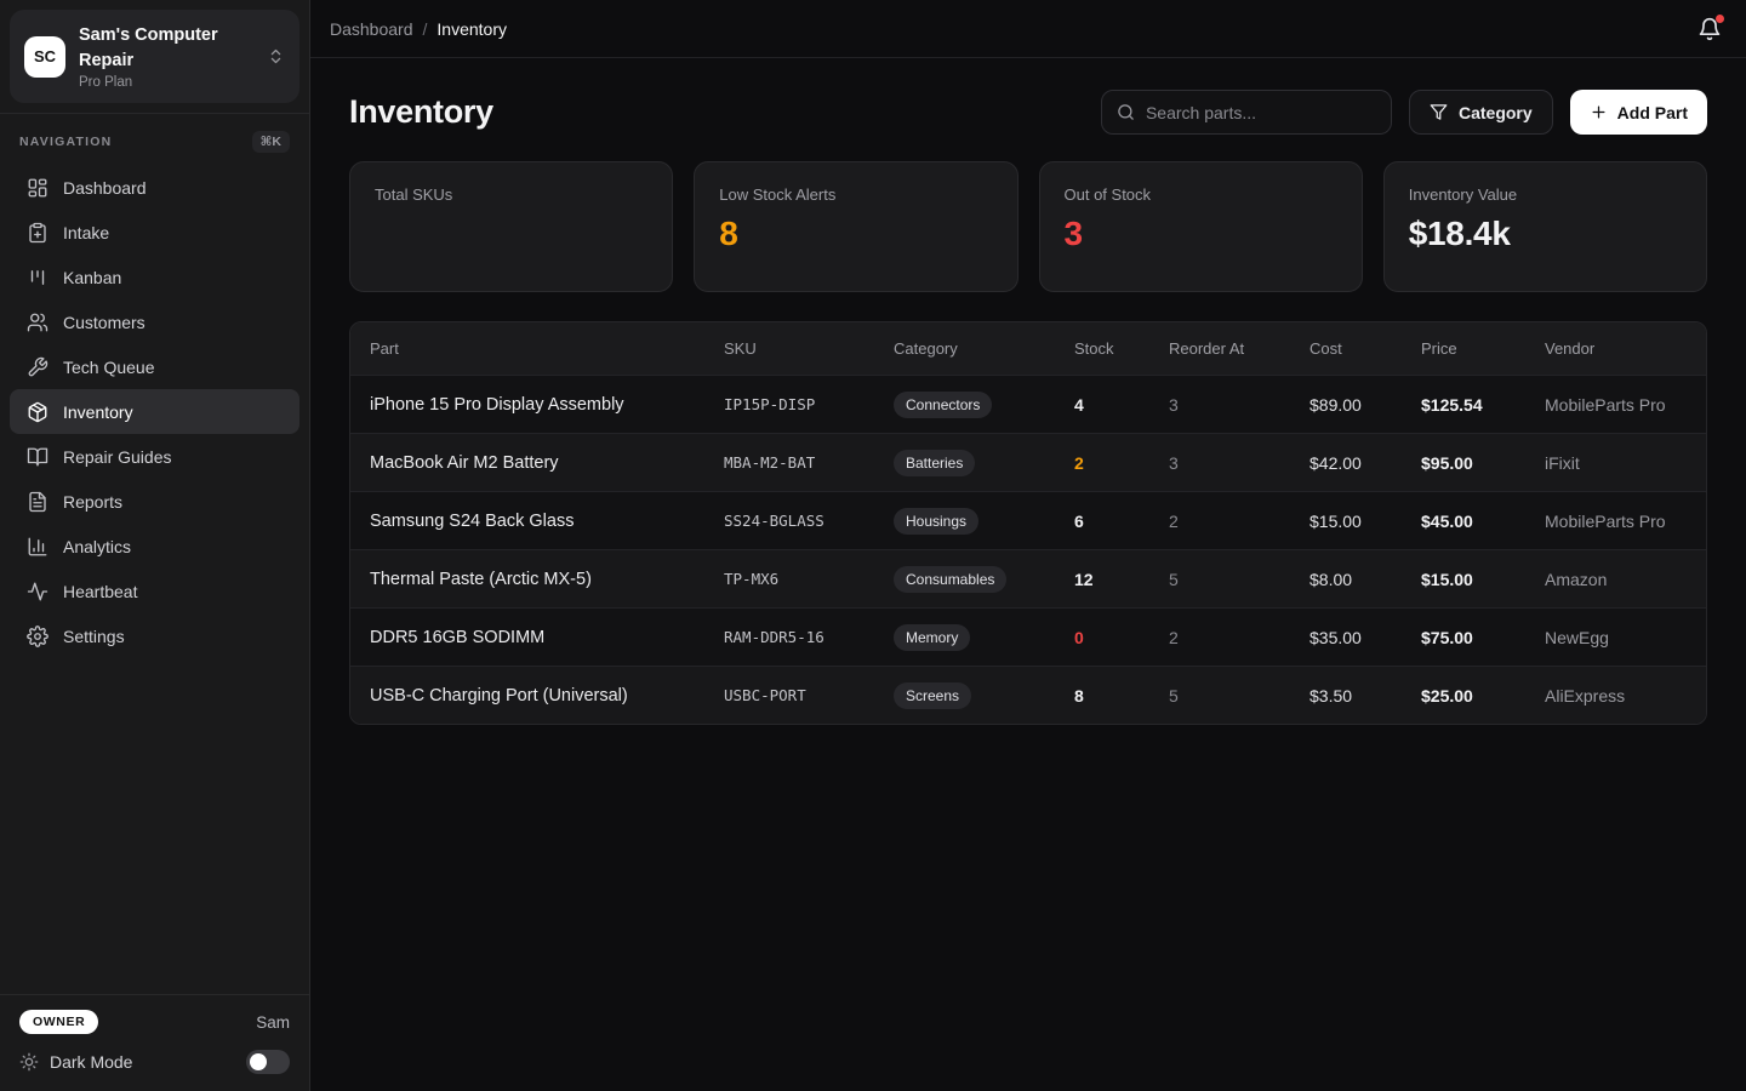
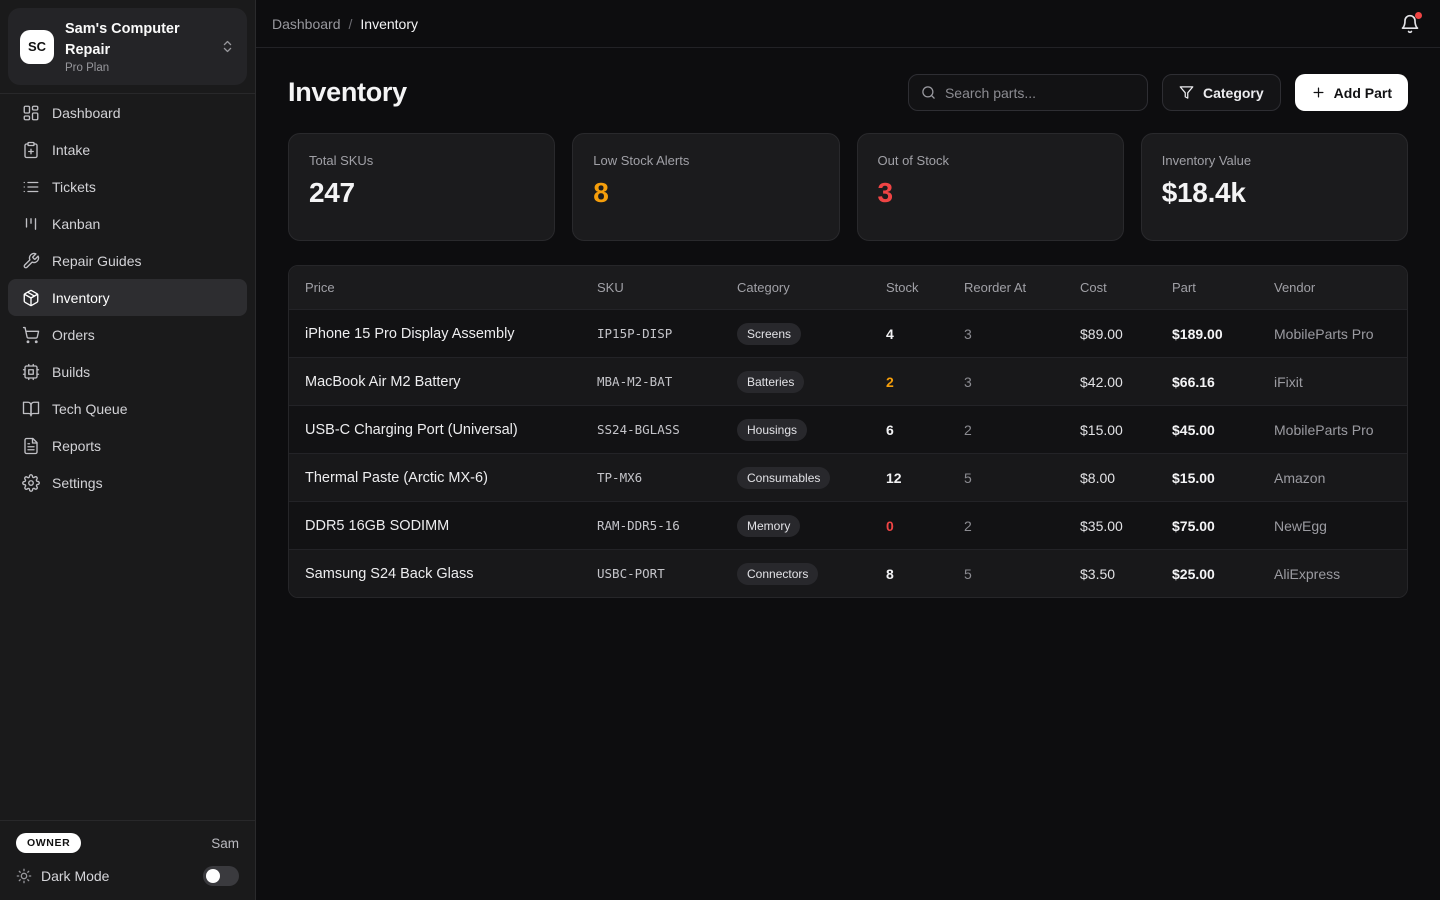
  SC
  Sam's Computer Repair
  Pro Plan
- NAVIGATION
- ⌘K
  Dashboard
  Intake
+ Tickets
  Kanban
- Customers
- Tech Queue
+ Repair Guides
  Inventory
+ Orders
+ Builds
- Repair Guides
+ Tech Queue
  Reports
- Analytics
- Heartbeat
  Settings
  OWNER
  Sam
  Dark Mode
  Dashboard
  /
  Inventory
  Inventory
  Search parts...
  Category
  Add Part
  Total SKUs
+ 247
  Low Stock Alerts
  8
  Out of Stock
  3
  Inventory Value
  $18.4k
- Part
+ Price
  SKU
  Category
  Stock
  Reorder At
  Cost
- Price
+ Part
  Vendor
  iPhone 15 Pro Display Assembly
  IP15P-DISP
- Connectors
+ Screens
  4
  3
  $89.00
- $125.54
+ $189.00
  MobileParts Pro
  MacBook Air M2 Battery
  MBA-M2-BAT
  Batteries
  2
  3
  $42.00
- $95.00
+ $66.16
  iFixit
- Samsung S24 Back Glass
+ USB-C Charging Port (Universal)
  SS24-BGLASS
  Housings
  6
  2
  $15.00
  $45.00
  MobileParts Pro
- Thermal Paste (Arctic MX-5)
+ Thermal Paste (Arctic MX-6)
  TP-MX6
  Consumables
  12
  5
  $8.00
  $15.00
  Amazon
  DDR5 16GB SODIMM
  RAM-DDR5-16
  Memory
  0
  2
  $35.00
  $75.00
  NewEgg
- USB-C Charging Port (Universal)
+ Samsung S24 Back Glass
  USBC-PORT
- Screens
+ Connectors
  8
  5
  $3.50
  $25.00
  AliExpress
